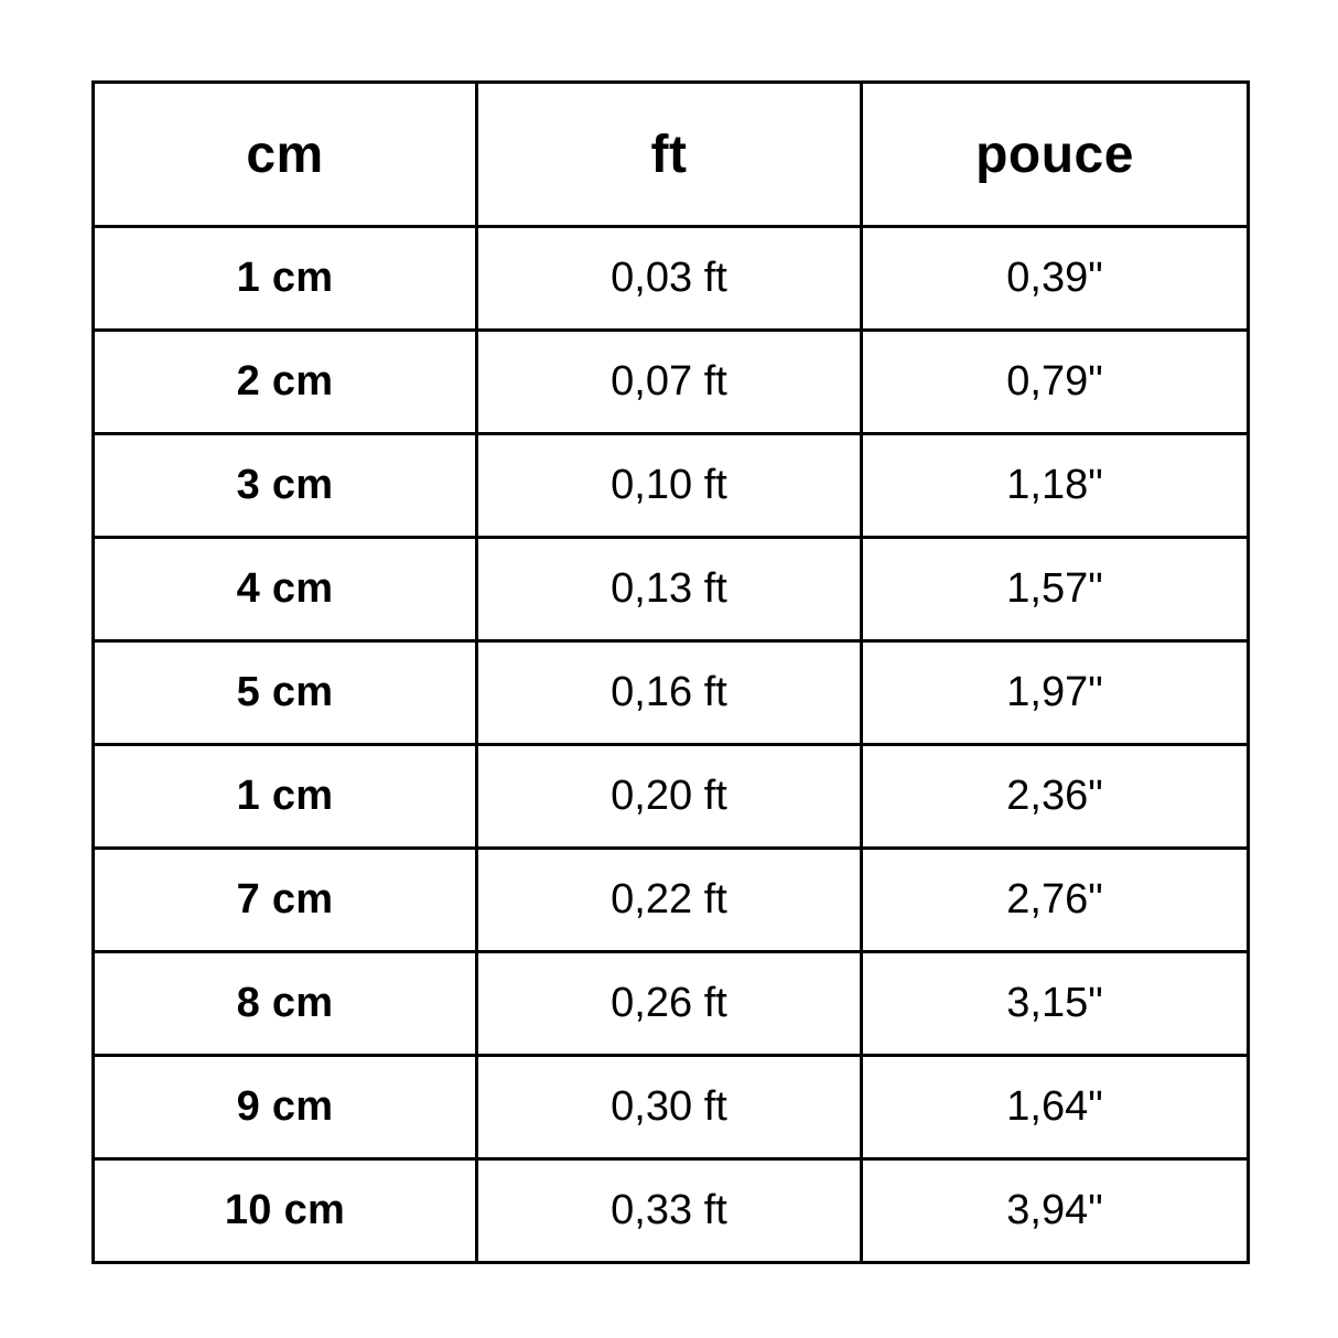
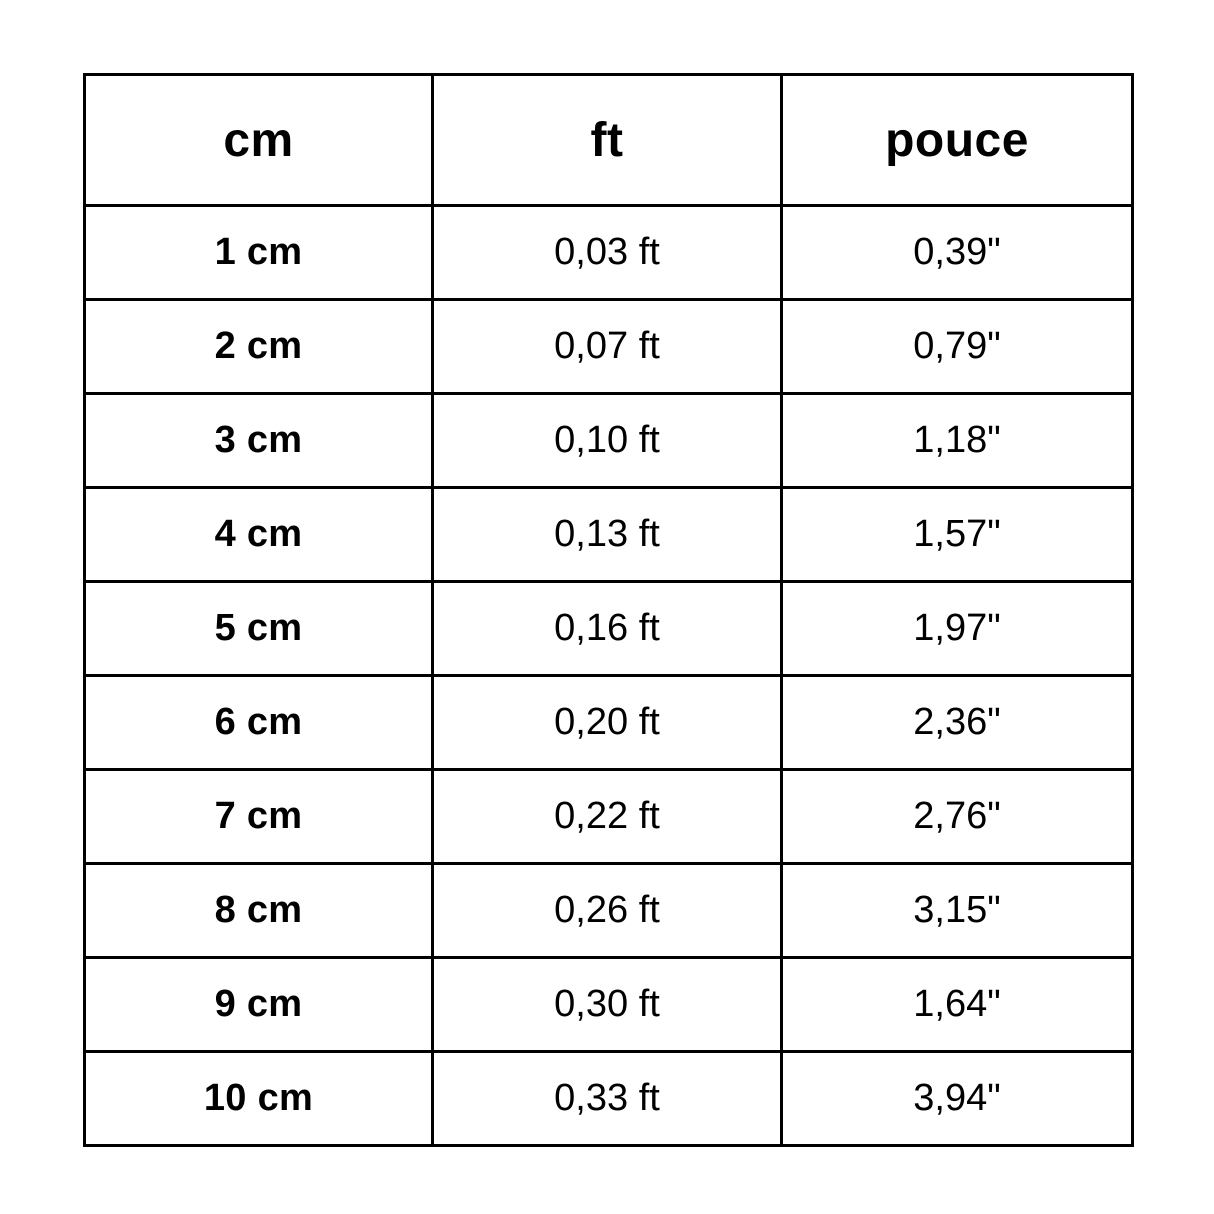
  cm	ft	pouce
  1 cm	0,03 ft	0,39"
  2 cm	0,07 ft	0,79"
  3 cm	0,10 ft	1,18"
  4 cm	0,13 ft	1,57"
  5 cm	0,16 ft	1,97"
- 1 cm	0,20 ft	2,36"
+ 6 cm	0,20 ft	2,36"
  7 cm	0,22 ft	2,76"
  8 cm	0,26 ft	3,15"
  9 cm	0,30 ft	1,64"
  10 cm	0,33 ft	3,94"
